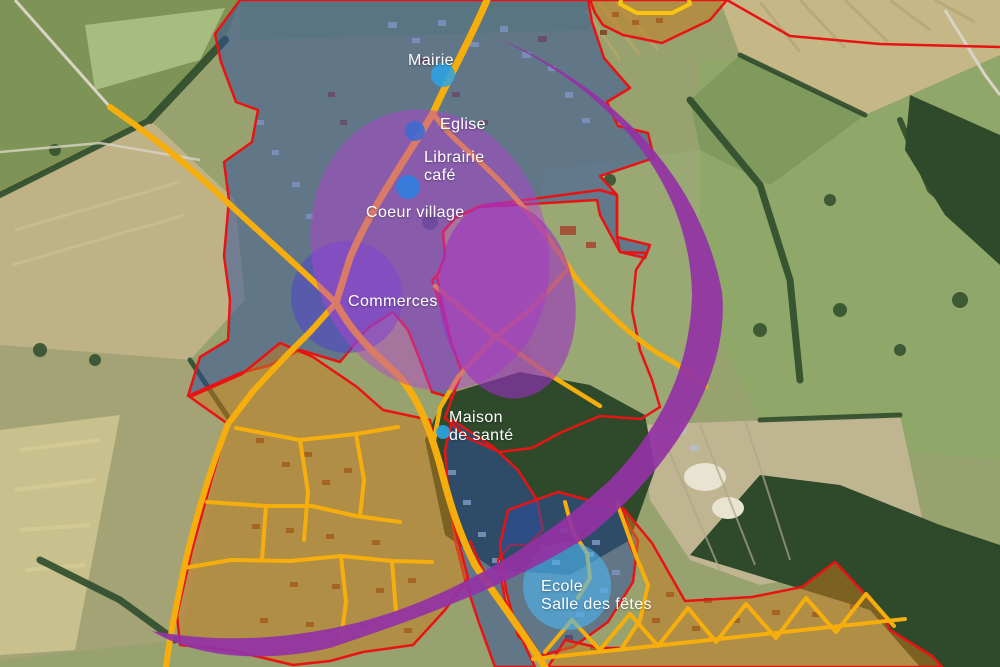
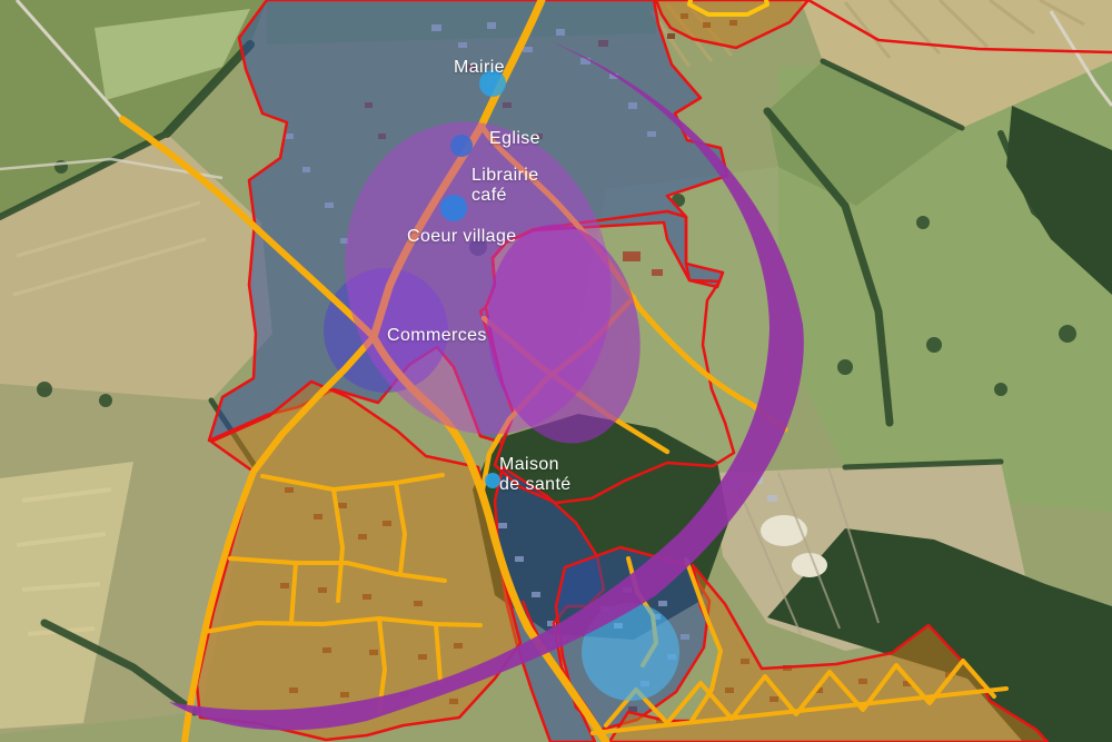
  Mairie
  Eglise
  Librairie
  café
  Coeur village
  Commerces
  Maison
  de santé
- Ecole
- Salle des fêtes
